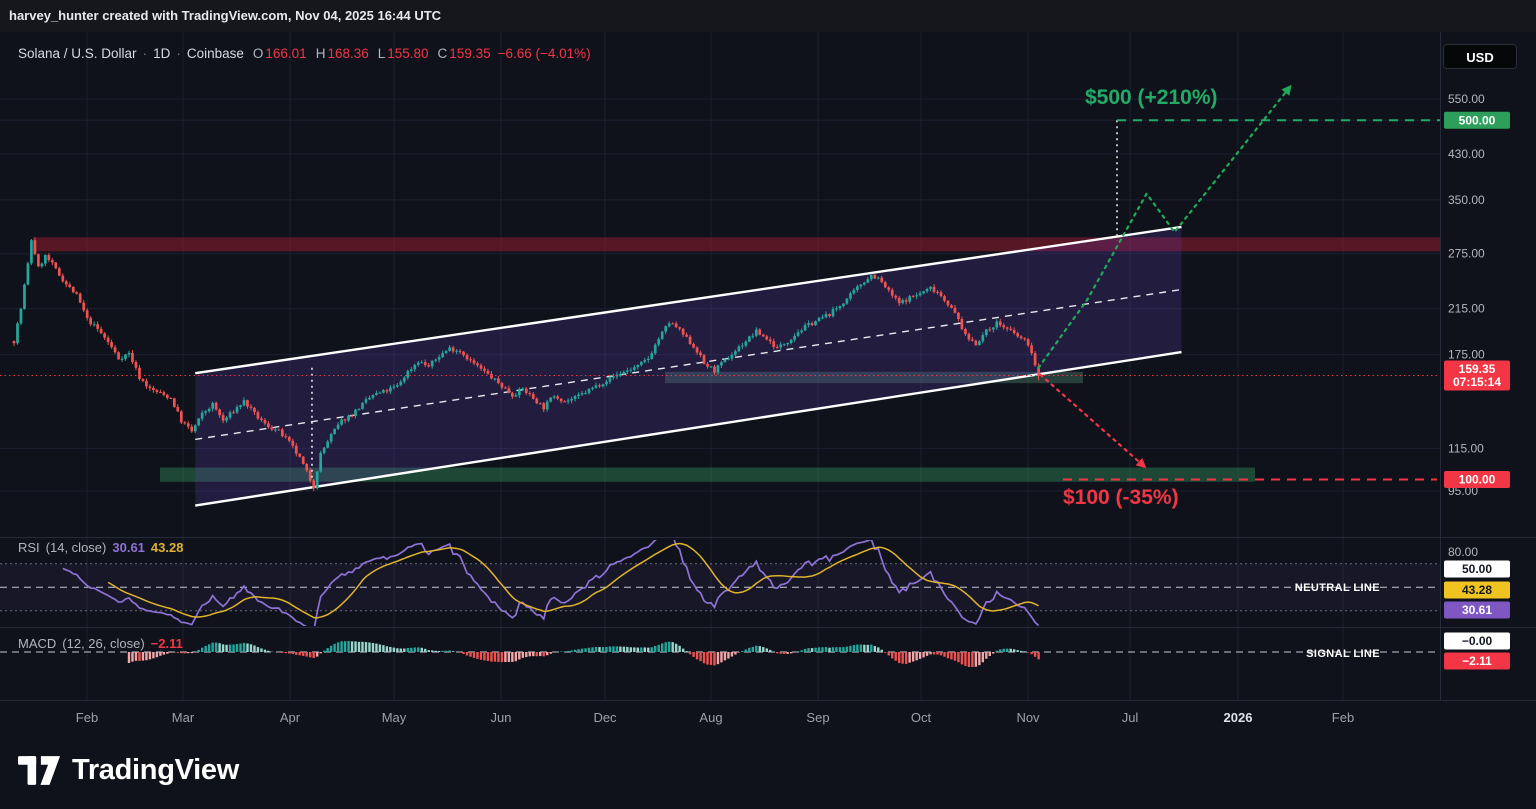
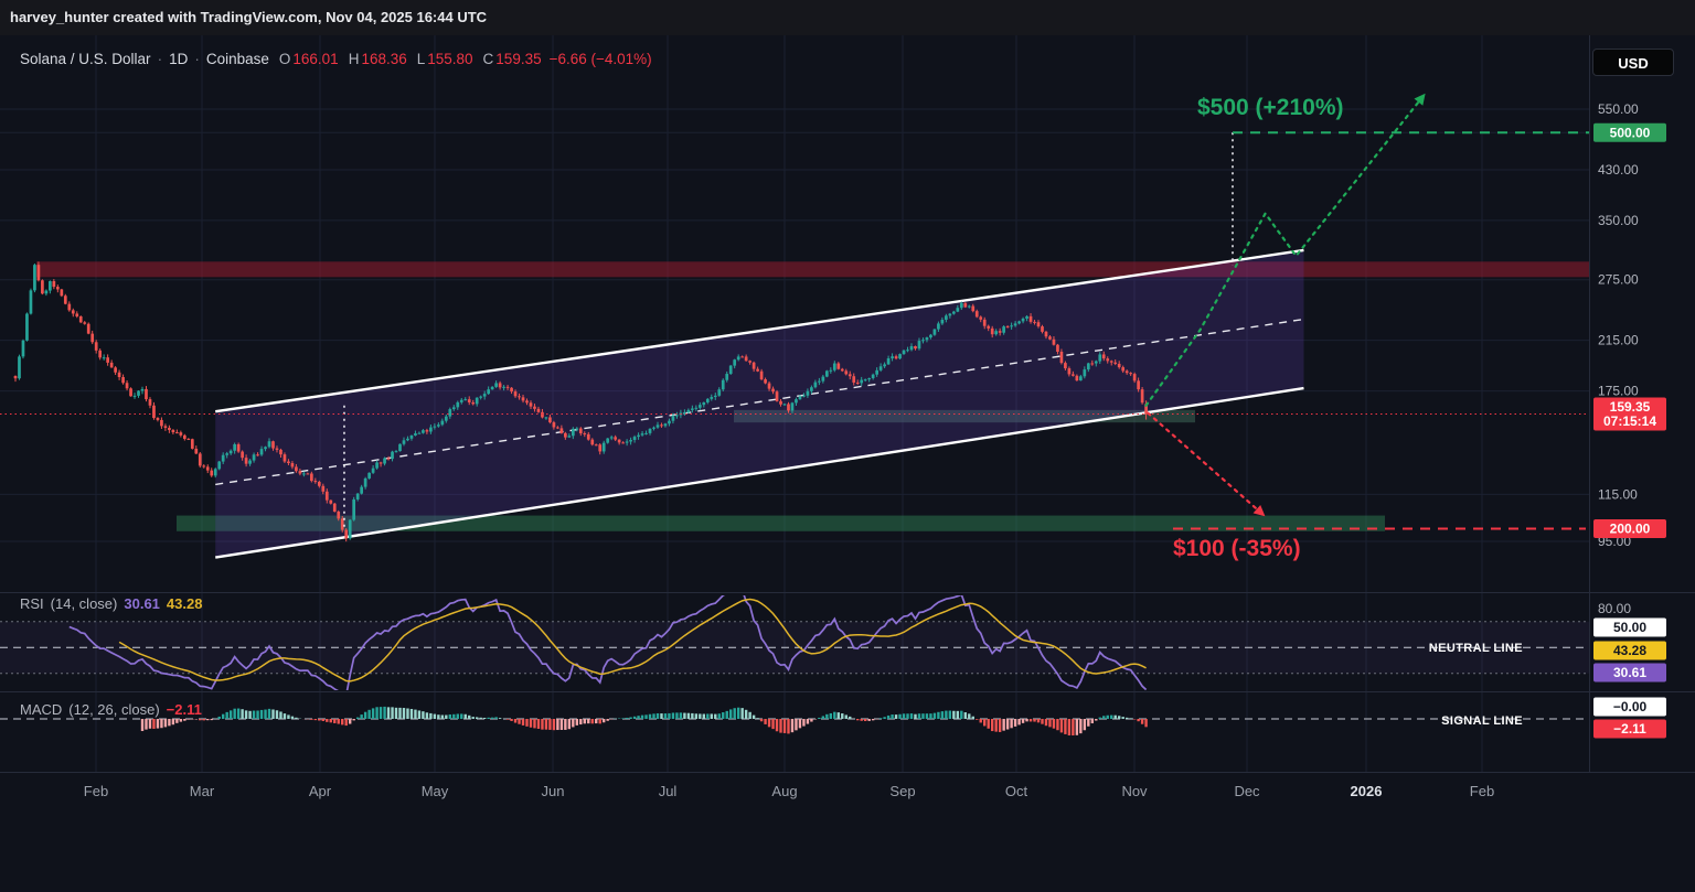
  harvey_hunter created with TradingView.com, Nov 04, 2025 16:44 UTC
  550.00
  430.00
  350.00
  275.00
  215.00
  175.00
  115.00
  95.00
  80.00
  500.00
  159.35
  07:15:14
- 100.00
+ 200.00
  50.00
  43.28
  30.61
  −0.00
  −2.11
  Feb
  Mar
  Apr
  May
  Jun
- Dec
+ Jul
  Aug
  Sep
  Oct
  Nov
- Jul
+ Dec
  2026
  Feb
  Solana / U.S. Dollar · 1D · Coinbase O 166.01 H 168.36 L 155.80 C 159.35 −6.66 (−4.01%)
  USD
  $500 (+210%)
  $100 (-35%)
  RSI (14, close) 30.61 43.28
  MACD (12, 26, close) −2.11
  NEUTRAL LINE
  SIGNAL LINE
- TradingView
